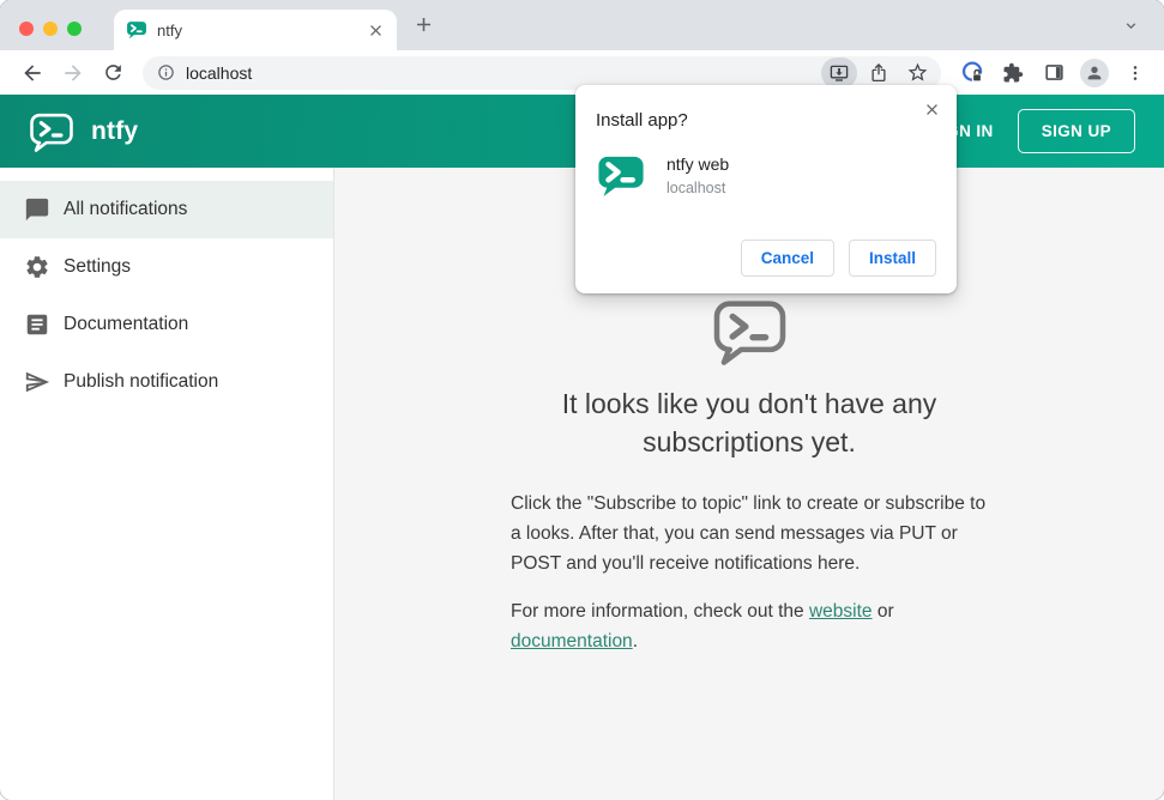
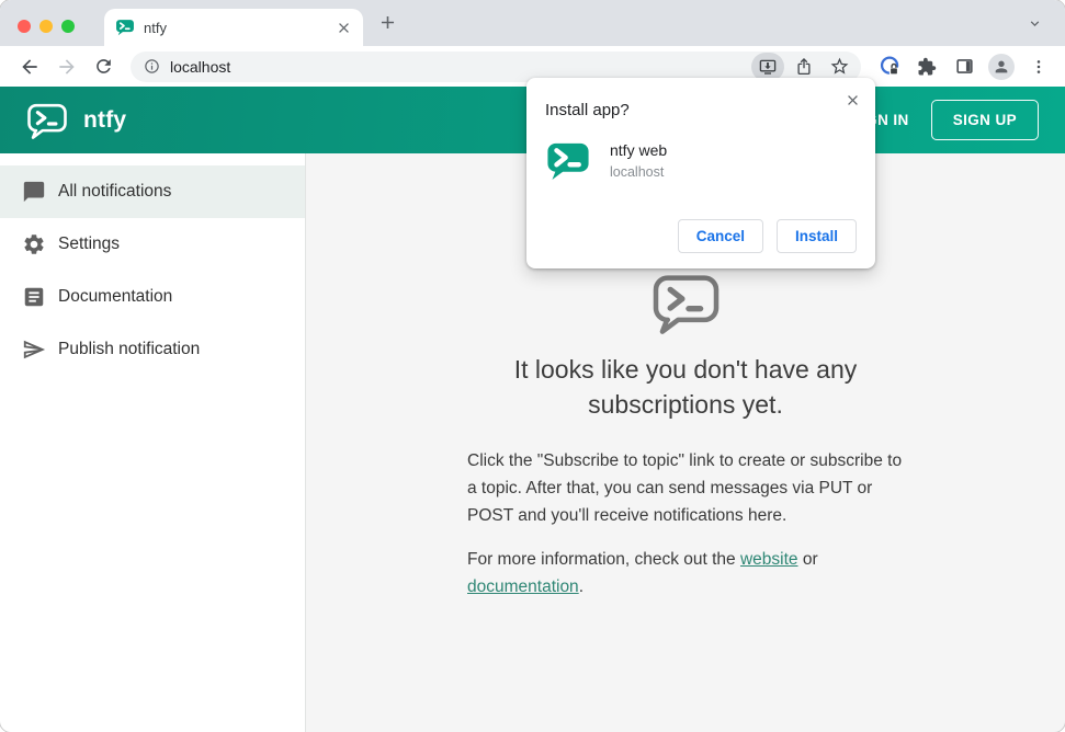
  ntfy
  localhost
  ntfy
  SIGN UP
  All notifications
  Settings
  Documentation
  Publish notification
  It looks like you don't have any subscriptions yet.
- Click the "Subscribe to topic" link to create or subscribe to a looks. After that, you can send messages via PUT or POST and you'll receive notifications here.
+ Click the "Subscribe to topic" link to create or subscribe to a topic. After that, you can send messages via PUT or POST and you'll receive notifications here.
  For more information, check out the website or documentation.
  Install app?
  ntfy web
  localhost
  Cancel
  Install
